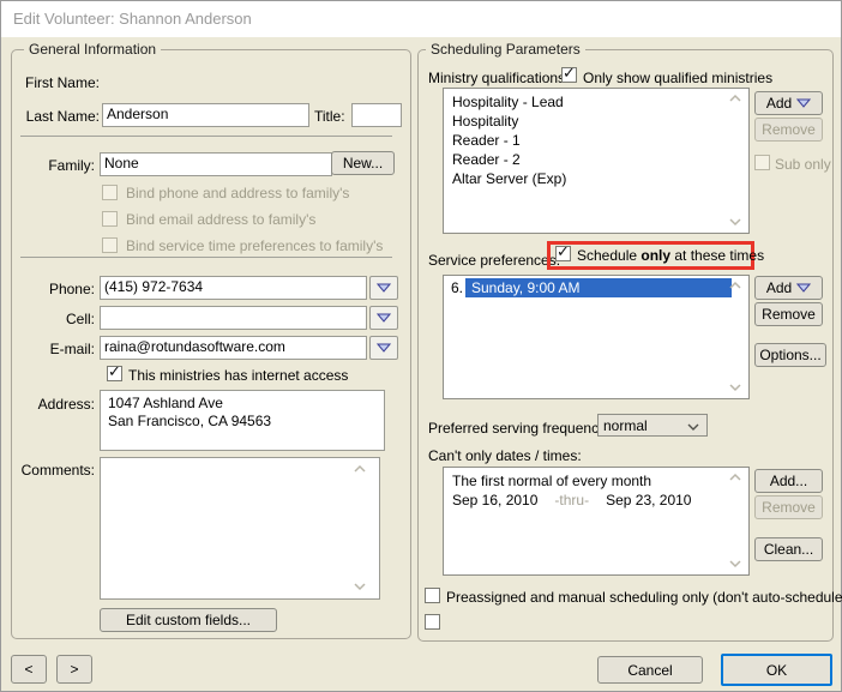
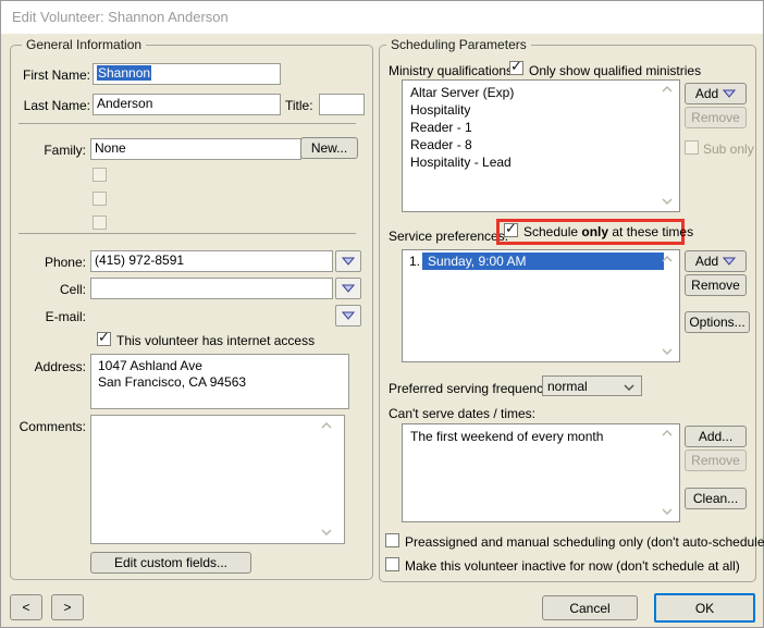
  Edit Volunteer: Shannon Anderson
  General Information
  First Name:
+ Shannon
  Last Name:
  Anderson
  Title:
  Family:
  None
  New...
- Bind phone and address to family's
- Bind email address to family's
- Bind service time preferences to family's
  Phone:
- (415) 972-7634
+ (415) 972-8591
  Cell:
  E-mail:
- raina@rotundasoftware.com
  ✓
- This ministries has internet access
+ This volunteer has internet access
  Address:
  1047 Ashland Ave
  San Francisco, CA 94563
  Comments:
  Edit custom fields...
  <
  >
  Scheduling Parameters
  Ministry qualification
  ✓
  Only show qualified ministries
- Hospitality - Lead
+ Altar Server (Exp)
  Hospitality
  Reader - 1
- Reader - 2
+ Reader - 8
- Altar Server (Exp)
+ Hospitality - Lead
  Add
  Remove
  Sub only
  Service preferences
  ✓
  Schedule only at these times
- 6.
+ 1.
  Sunday, 9:00 AM
  Add
  Remove
  Options...
  Preferred serving frequenc
  normal
- Can't only dates / times:
+ Can't serve dates / times:
- The first normal of every month
+ The first weekend of every month
- Sep 16, 2010 -thru- Sep 23, 2010
  Add...
  Remove
  Clean...
  Preassigned and manual scheduling only (don't auto-schedule
+ Make this volunteer inactive for now (don't schedule at all)
  Cancel
  OK
